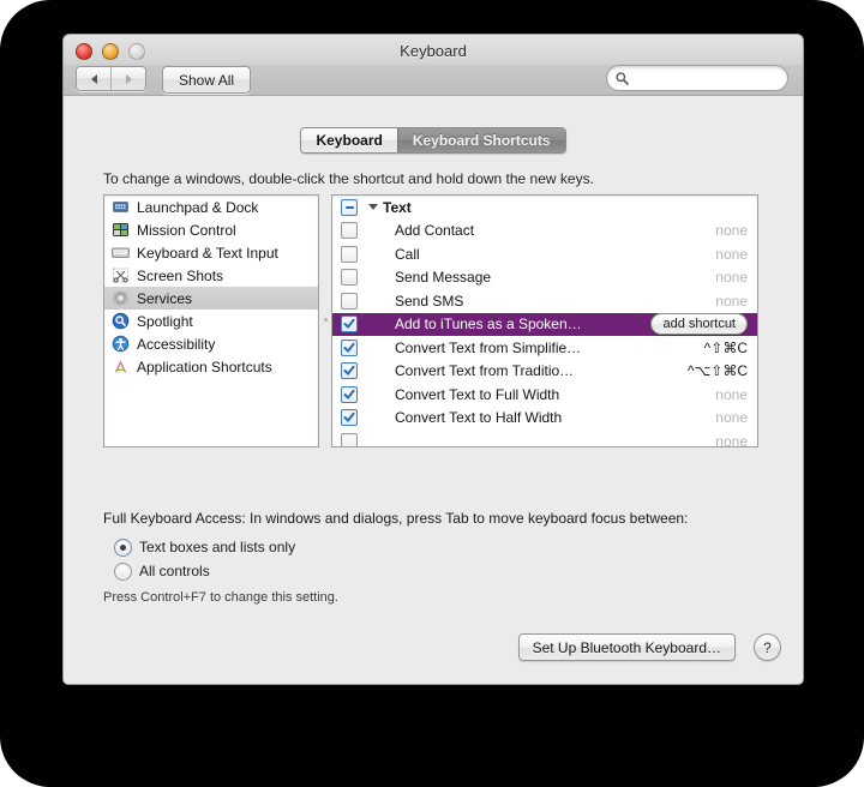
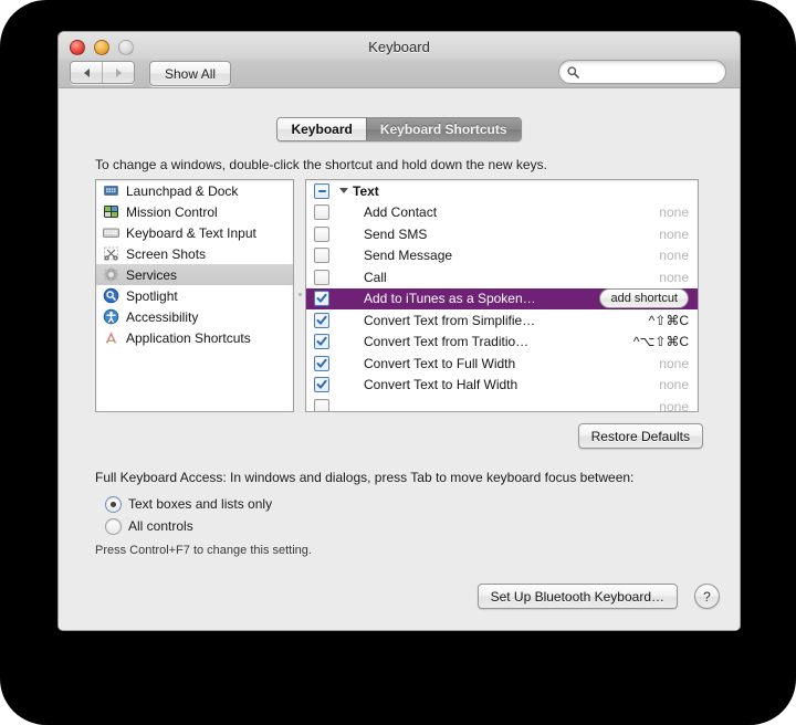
  Keyboard
  Show All
  Keyboard
  Keyboard Shortcuts
  To change a windows, double-click the shortcut and hold down the new keys.
  Launchpad & Dock
  Mission Control
  Keyboard & Text Input
  Screen Shots
  Services
  Spotlight
  Accessibility
  Application Shortcuts
  Text
  Add Contact
  none
- Call
+ Send SMS
  none
  Send Message
  none
- Send SMS
+ Call
  none
  Add to iTunes as a Spoken…
  add shortcut
  Convert Text from Simplifie…
  ^⇧⌘C
  Convert Text from Traditio…
  ^⌥⇧⌘C
  Convert Text to Full Width
  none
  Convert Text to Half Width
  none
  none
+ Restore Defaults
  Full Keyboard Access: In windows and dialogs, press Tab to move keyboard focus between:
  Text boxes and lists only
  All controls
  Press Control+F7 to change this setting.
  Set Up Bluetooth Keyboard…
  ?
